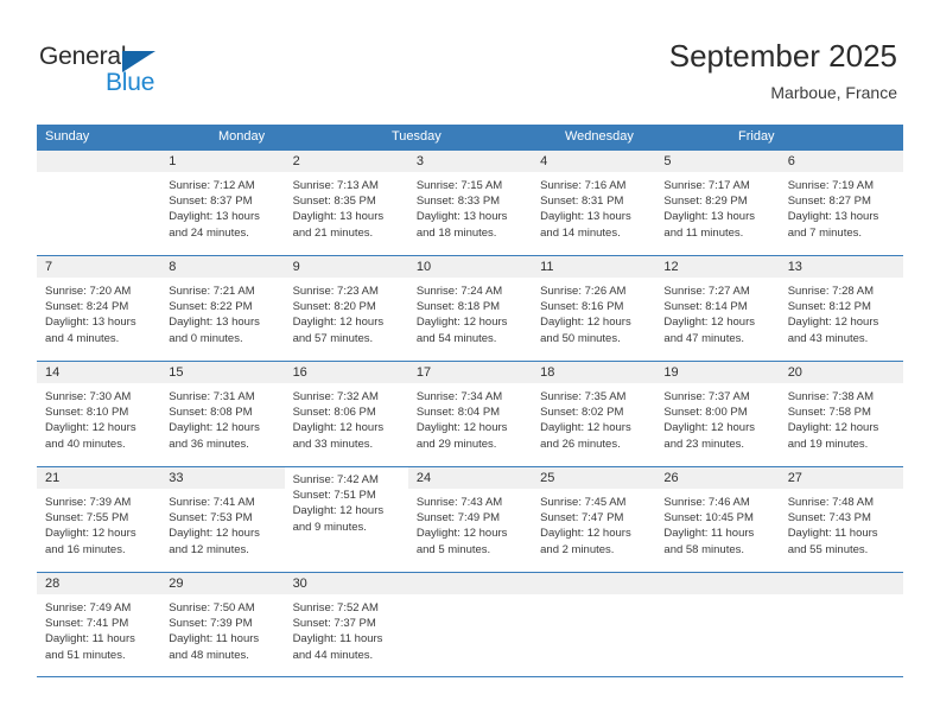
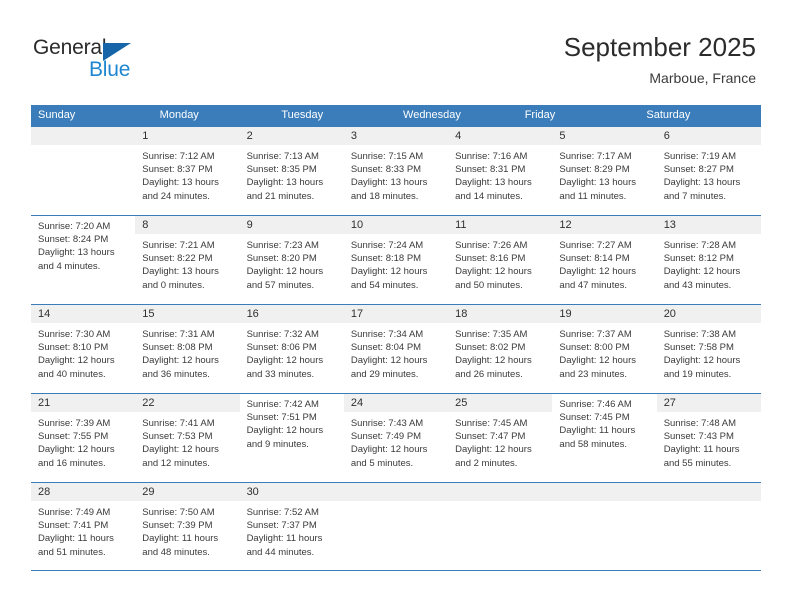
  General
  Blue
  September 2025
  Marboue, France
  Sunday
  Monday
  Tuesday
  Wednesday
  Friday
+ Saturday
  1
  Sunrise: 7:12 AM
  Sunset: 8:37 PM
  Daylight: 13 hours
  and 24 minutes.
  2
  Sunrise: 7:13 AM
  Sunset: 8:35 PM
  Daylight: 13 hours
  and 21 minutes.
  3
  Sunrise: 7:15 AM
  Sunset: 8:33 PM
  Daylight: 13 hours
  and 18 minutes.
  4
  Sunrise: 7:16 AM
  Sunset: 8:31 PM
  Daylight: 13 hours
  and 14 minutes.
  5
  Sunrise: 7:17 AM
  Sunset: 8:29 PM
  Daylight: 13 hours
  and 11 minutes.
  6
  Sunrise: 7:19 AM
  Sunset: 8:27 PM
  Daylight: 13 hours
  and 7 minutes.
- 7
  Sunrise: 7:20 AM
  Sunset: 8:24 PM
  Daylight: 13 hours
  and 4 minutes.
  8
  Sunrise: 7:21 AM
  Sunset: 8:22 PM
  Daylight: 13 hours
  and 0 minutes.
  9
  Sunrise: 7:23 AM
  Sunset: 8:20 PM
  Daylight: 12 hours
  and 57 minutes.
  10
  Sunrise: 7:24 AM
  Sunset: 8:18 PM
  Daylight: 12 hours
  and 54 minutes.
  11
  Sunrise: 7:26 AM
  Sunset: 8:16 PM
  Daylight: 12 hours
  and 50 minutes.
  12
  Sunrise: 7:27 AM
  Sunset: 8:14 PM
  Daylight: 12 hours
  and 47 minutes.
  13
  Sunrise: 7:28 AM
  Sunset: 8:12 PM
  Daylight: 12 hours
  and 43 minutes.
  14
  Sunrise: 7:30 AM
  Sunset: 8:10 PM
  Daylight: 12 hours
  and 40 minutes.
  15
  Sunrise: 7:31 AM
  Sunset: 8:08 PM
  Daylight: 12 hours
  and 36 minutes.
  16
  Sunrise: 7:32 AM
  Sunset: 8:06 PM
  Daylight: 12 hours
  and 33 minutes.
  17
  Sunrise: 7:34 AM
  Sunset: 8:04 PM
  Daylight: 12 hours
  and 29 minutes.
  18
  Sunrise: 7:35 AM
  Sunset: 8:02 PM
  Daylight: 12 hours
  and 26 minutes.
  19
  Sunrise: 7:37 AM
  Sunset: 8:00 PM
  Daylight: 12 hours
  and 23 minutes.
  20
  Sunrise: 7:38 AM
  Sunset: 7:58 PM
  Daylight: 12 hours
  and 19 minutes.
  21
  Sunrise: 7:39 AM
  Sunset: 7:55 PM
  Daylight: 12 hours
  and 16 minutes.
- 33
+ 22
  Sunrise: 7:41 AM
  Sunset: 7:53 PM
  Daylight: 12 hours
  and 12 minutes.
  Sunrise: 7:42 AM
  Sunset: 7:51 PM
  Daylight: 12 hours
  and 9 minutes.
  24
  Sunrise: 7:43 AM
  Sunset: 7:49 PM
  Daylight: 12 hours
  and 5 minutes.
  25
  Sunrise: 7:45 AM
  Sunset: 7:47 PM
  Daylight: 12 hours
  and 2 minutes.
- 26
  Sunrise: 7:46 AM
- Sunset: 10:45 PM
+ Sunset: 7:45 PM
  Daylight: 11 hours
  and 58 minutes.
  27
  Sunrise: 7:48 AM
  Sunset: 7:43 PM
  Daylight: 11 hours
  and 55 minutes.
  28
  Sunrise: 7:49 AM
  Sunset: 7:41 PM
  Daylight: 11 hours
  and 51 minutes.
  29
  Sunrise: 7:50 AM
  Sunset: 7:39 PM
  Daylight: 11 hours
  and 48 minutes.
  30
  Sunrise: 7:52 AM
  Sunset: 7:37 PM
  Daylight: 11 hours
  and 44 minutes.
